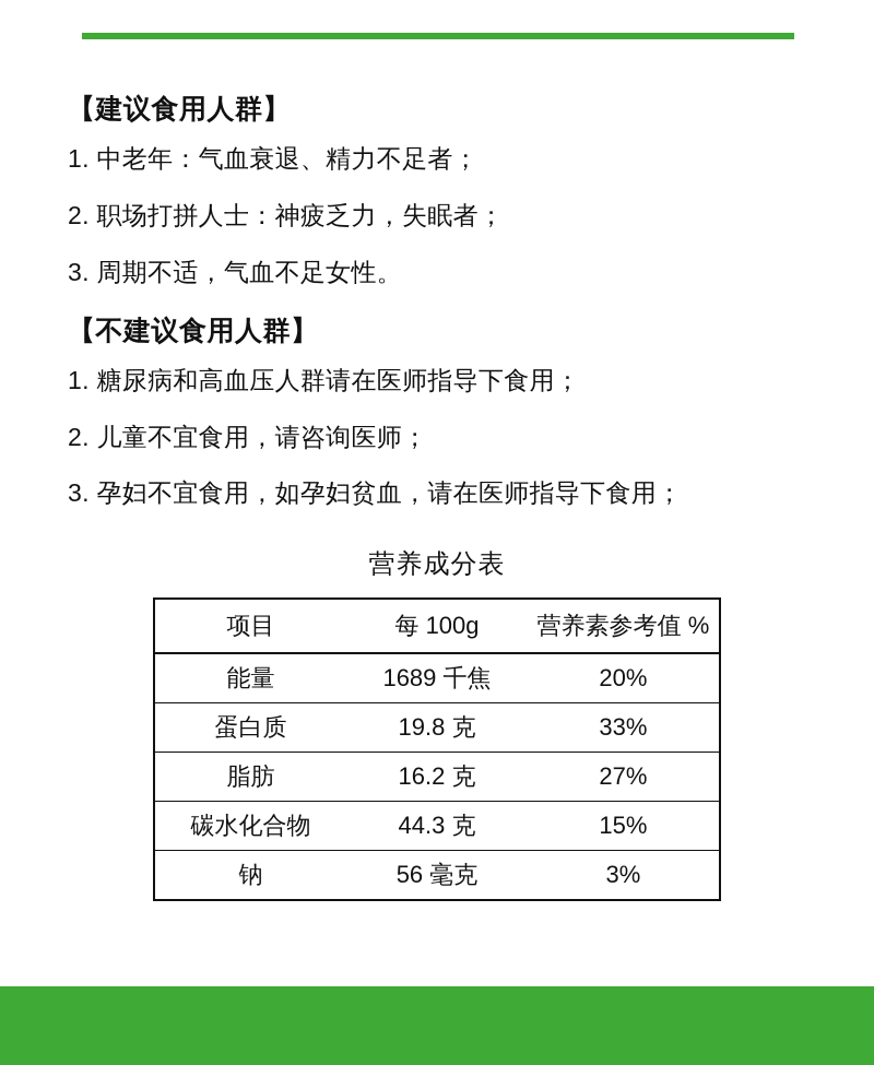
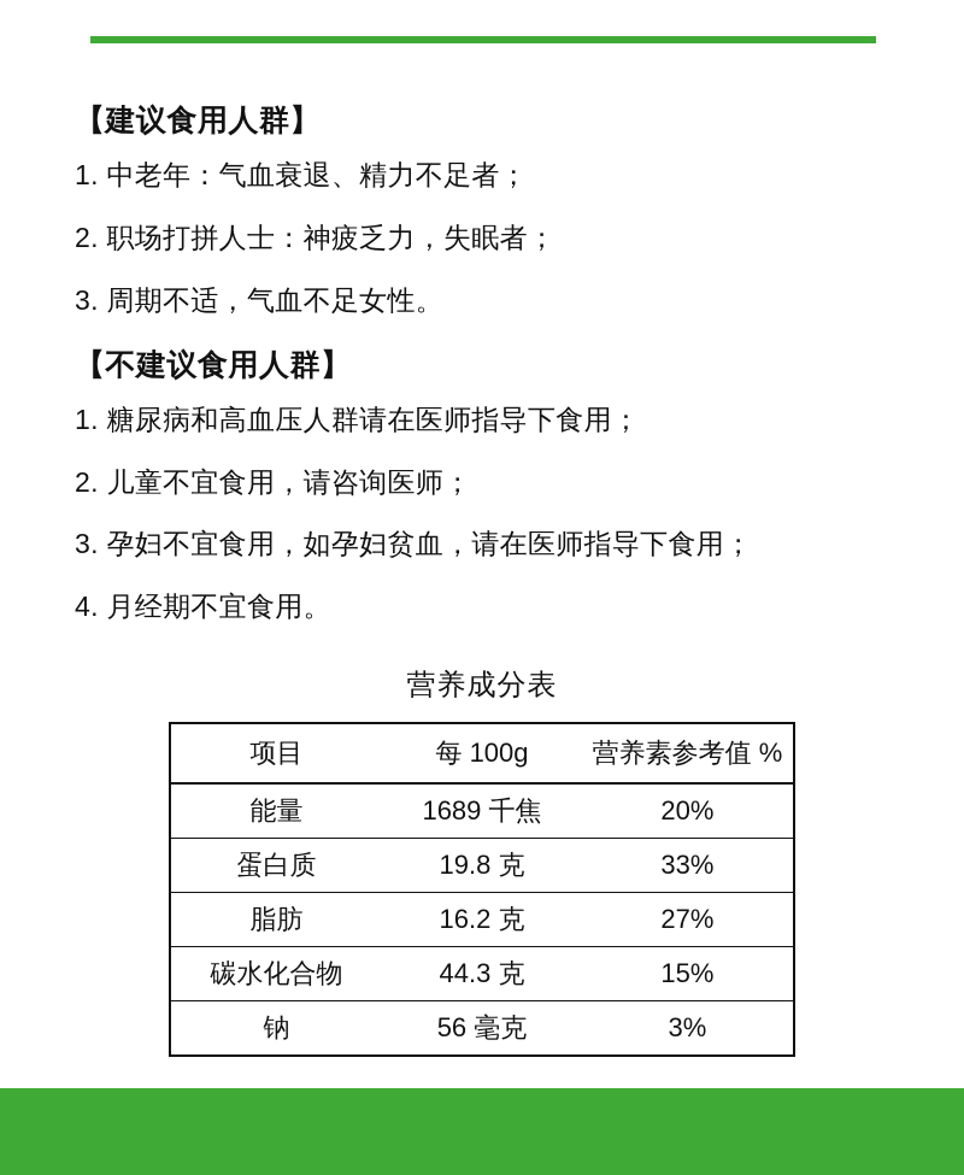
  【建议食用人群】
  1. 中老年：气血衰退、精力不足者；
  2. 职场打拼人士：神疲乏力，失眠者；
  3. 周期不适，气血不足女性。
  【不建议食用人群】
  1. 糖尿病和高血压人群请在医师指导下食用；
  2. 儿童不宜食用，请咨询医师；
  3. 孕妇不宜食用，如孕妇贫血，请在医师指导下食用；
+ 4. 月经期不宜食用。
  营养成分表
  项目	每 100g	营养素参考值 %
  能量	1689 千焦	20%
  蛋白质	19.8 克	33%
  脂肪	16.2 克	27%
  碳水化合物	44.3 克	15%
  钠	56 毫克	3%
